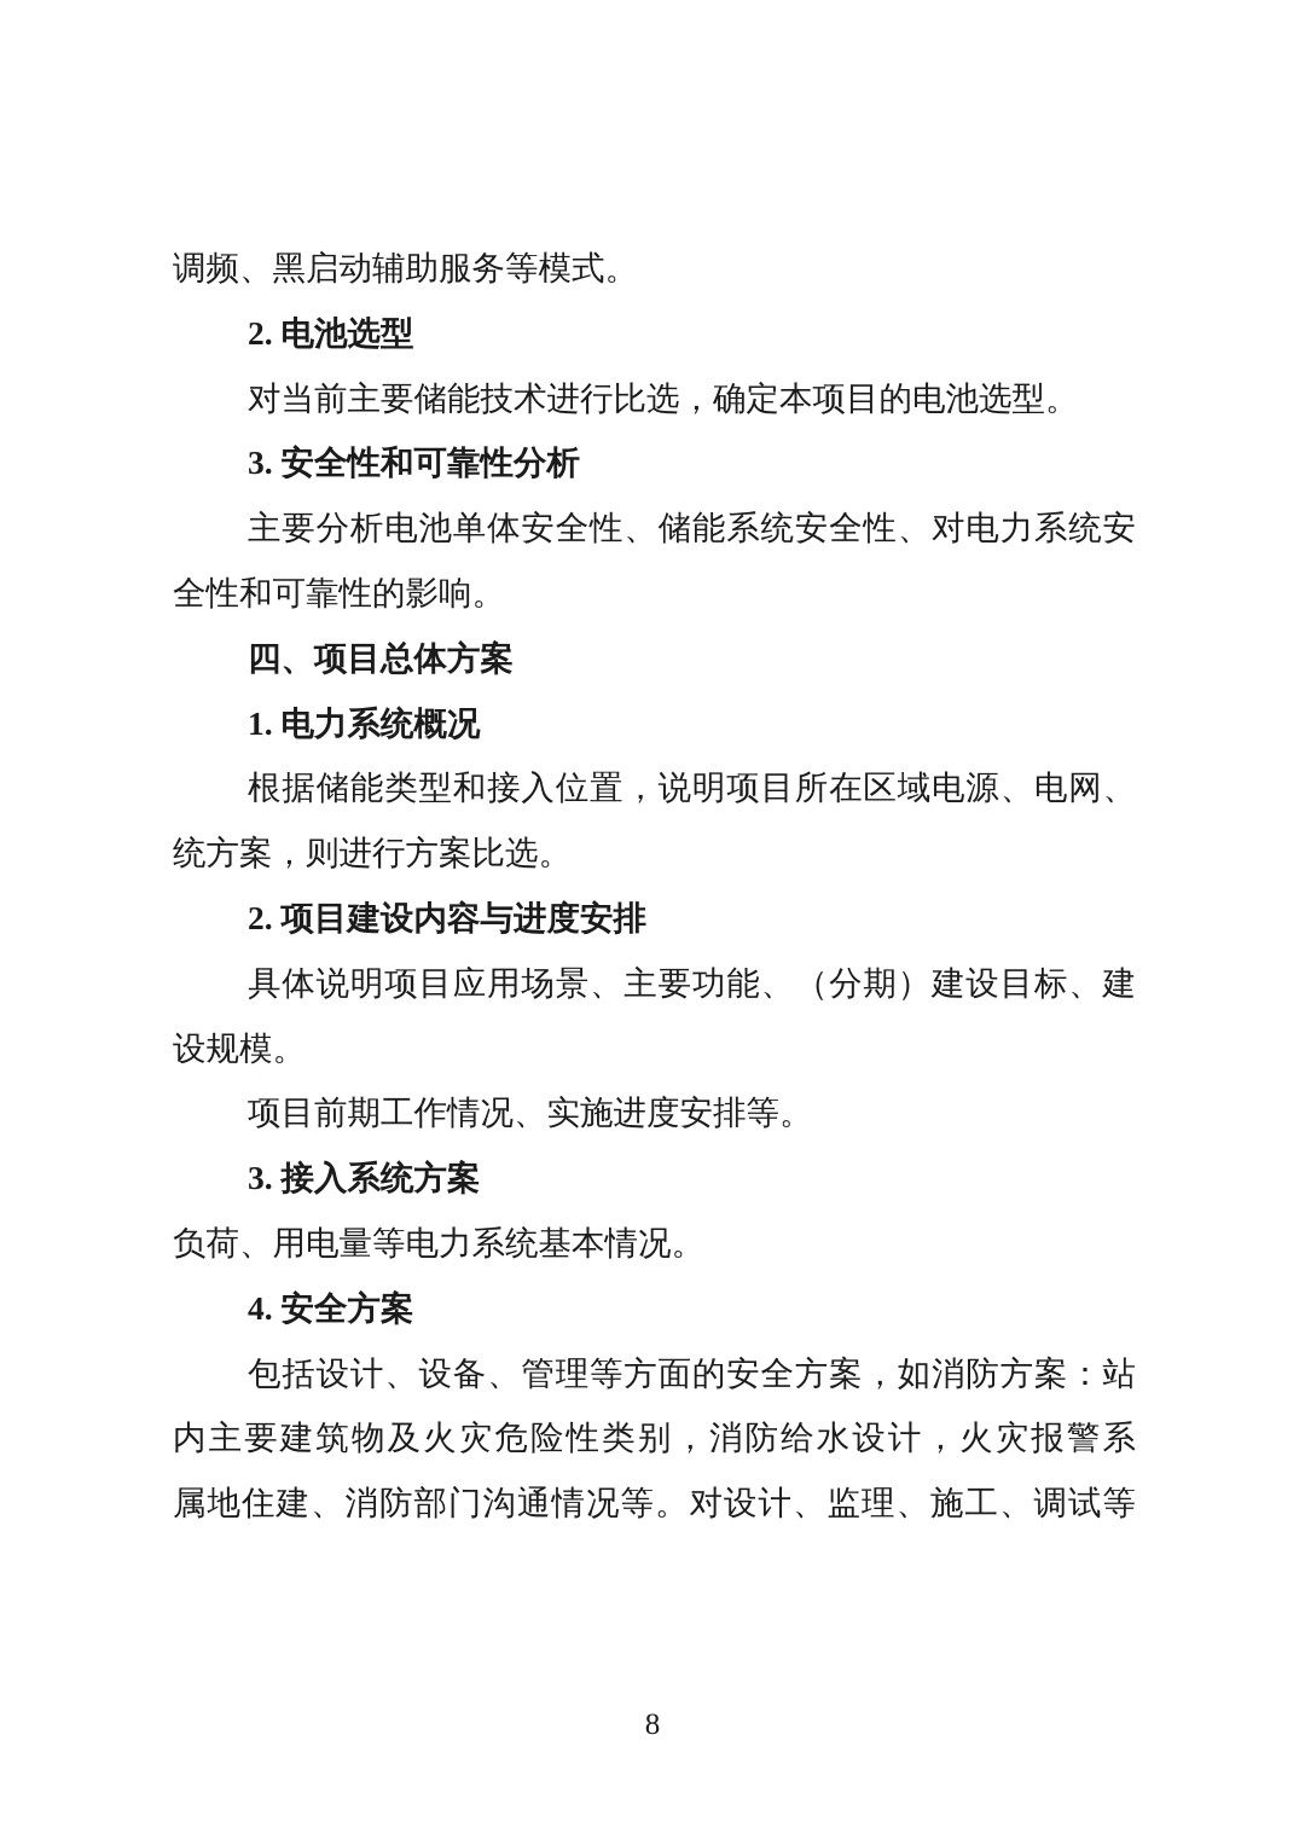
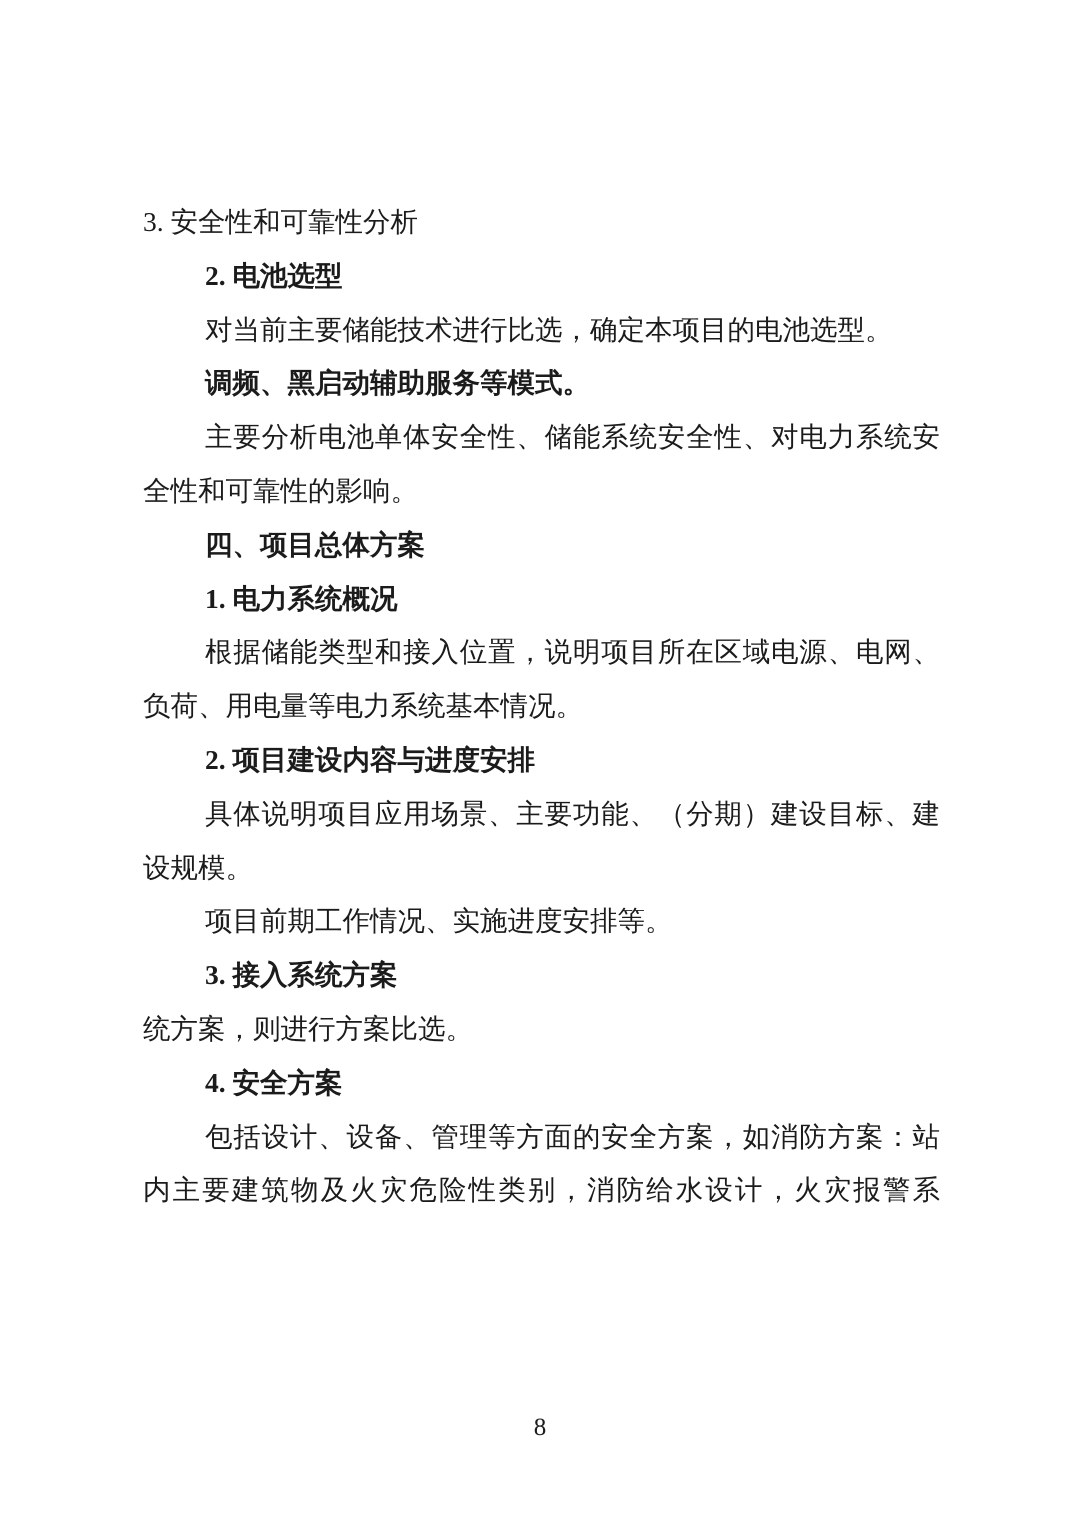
- 调频、黑启动辅助服务等模式。
+ 3. 安全性和可靠性分析
  2. 电池选型
  对当前主要储能技术进行比选，确定本项目的电池选型。
- 3. 安全性和可靠性分析
+ 调频、黑启动辅助服务等模式。
  主要分析电池单体安全性、储能系统安全性、对电力系统安
  全性和可靠性的影响。
  四、项目总体方案
  1. 电力系统概况
  根据储能类型和接入位置，说明项目所在区域电源、电网、
- 统方案，则进行方案比选。
+ 负荷、用电量等电力系统基本情况。
  2. 项目建设内容与进度安排
  具体说明项目应用场景、主要功能、（分期）建设目标、建
  设规模。
  项目前期工作情况、实施进度安排等。
  3. 接入系统方案
- 负荷、用电量等电力系统基本情况。
+ 统方案，则进行方案比选。
  4. 安全方案
  包括设计、设备、管理等方面的安全方案，如消防方案：站
  内主要建筑物及火灾危险性类别，消防给水设计，火灾报警系
- 属地住建、消防部门沟通情况等。对设计、监理、施工、调试等
  8
